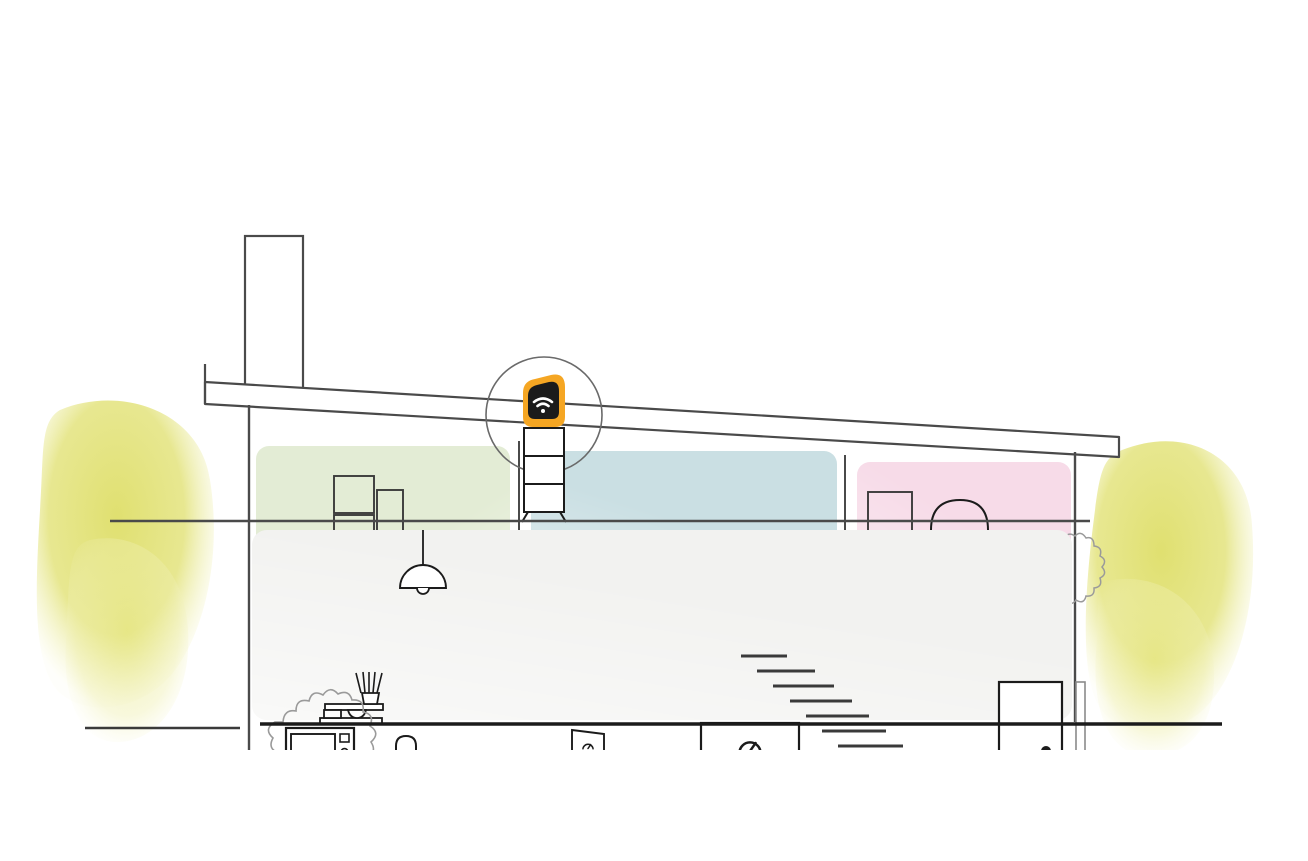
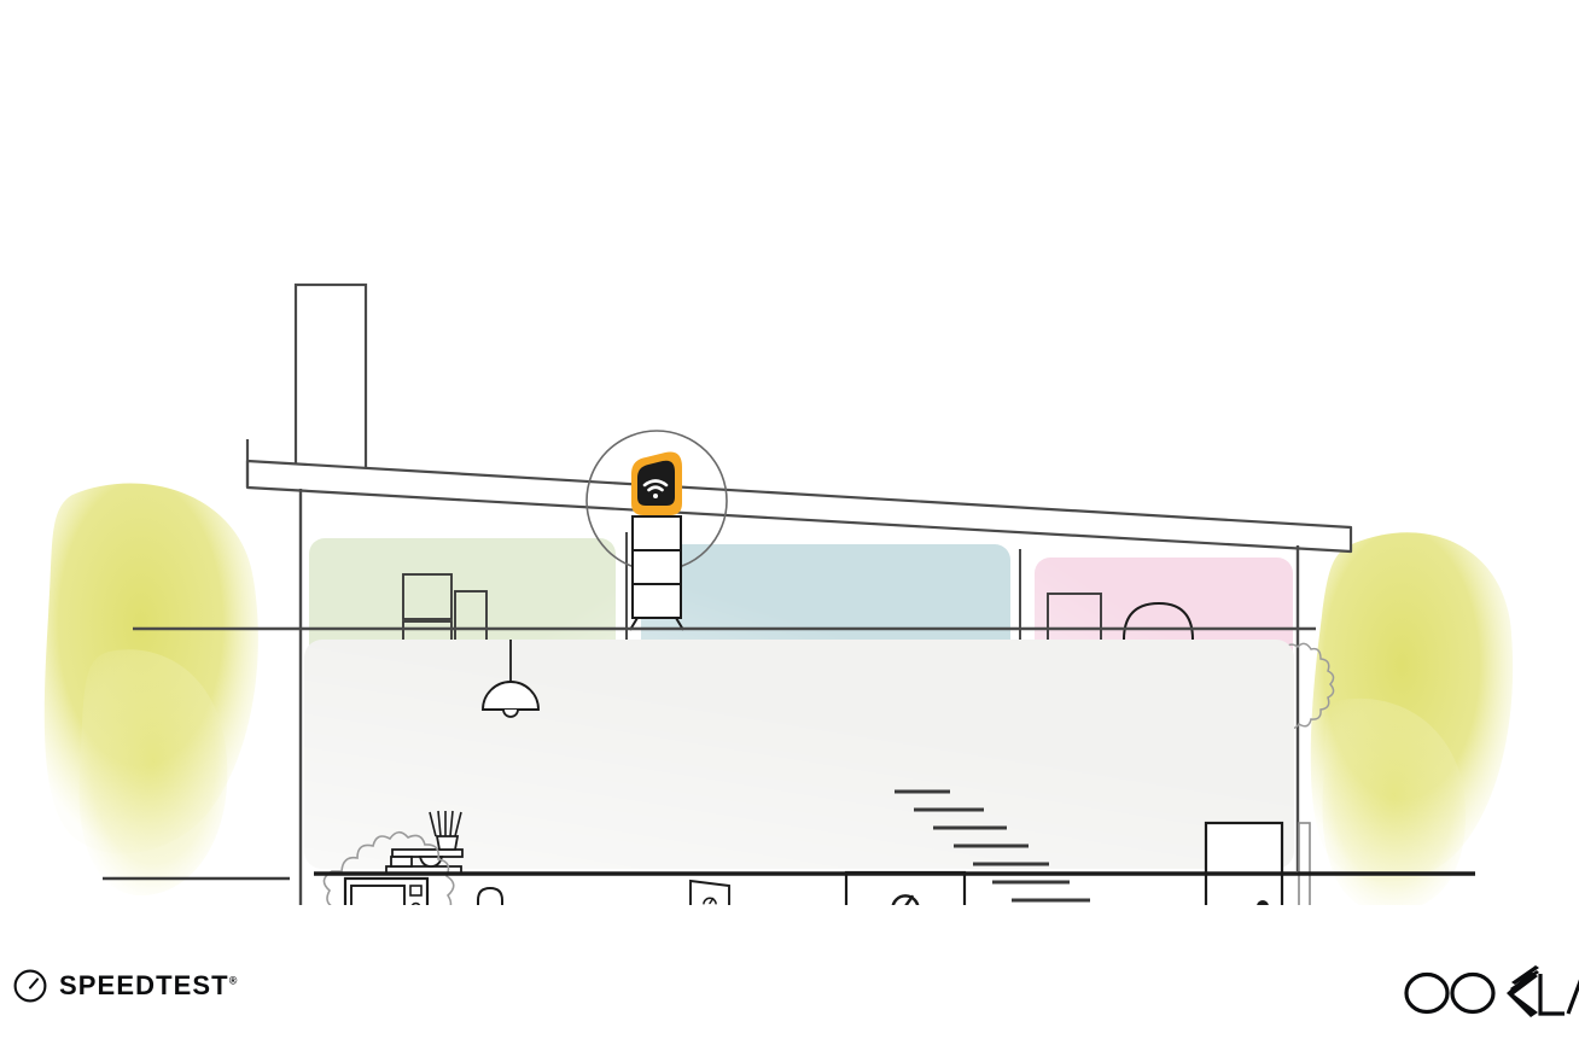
+ SPEEDTEST®
